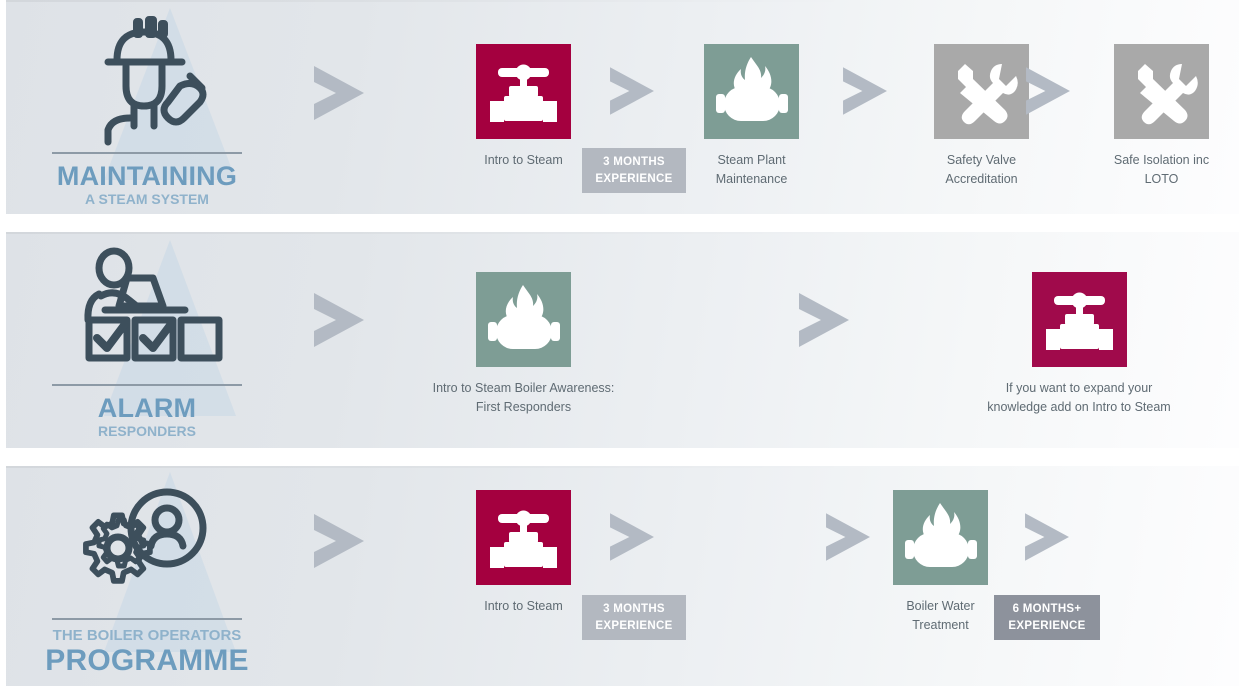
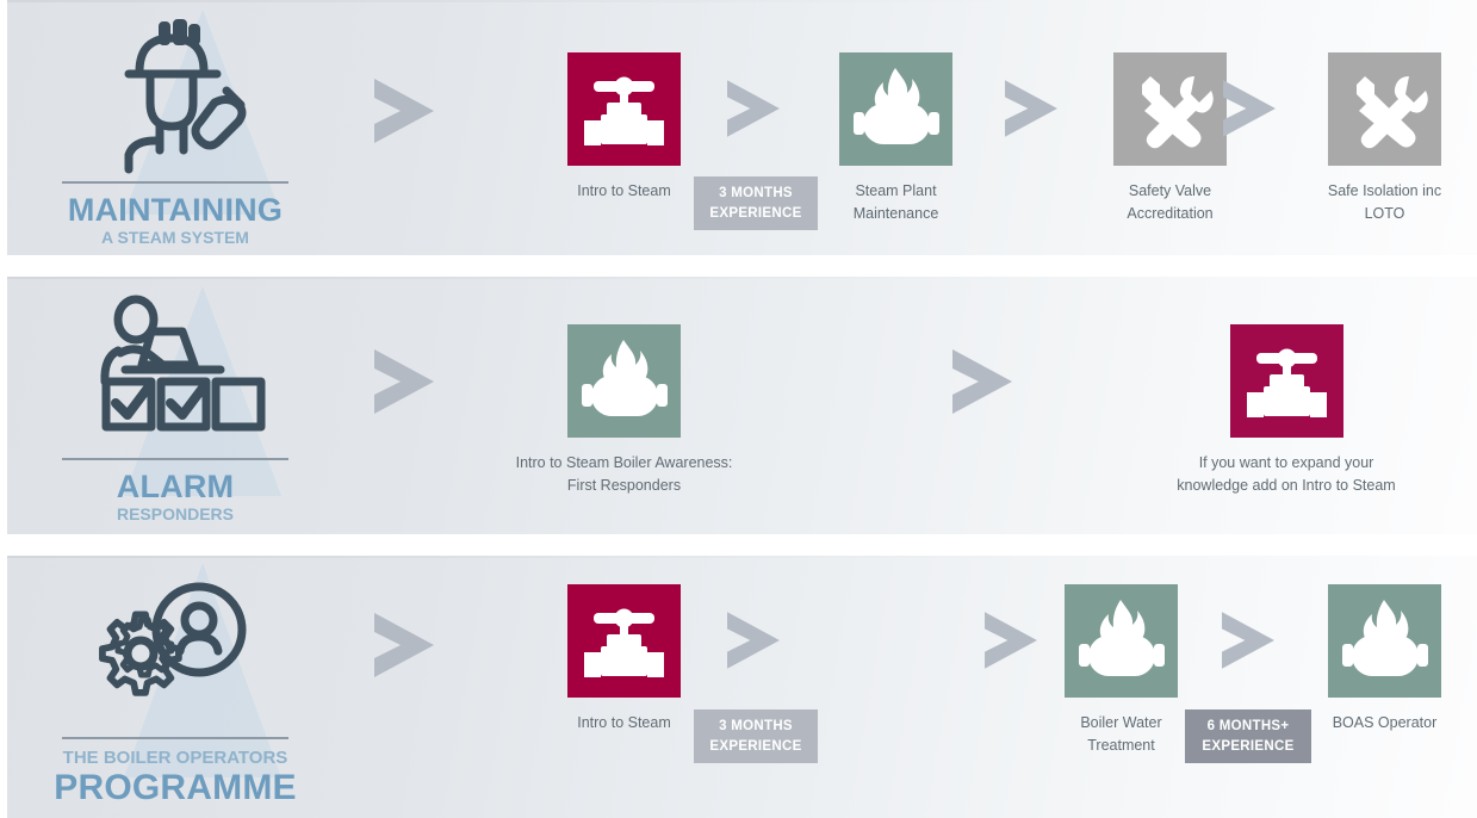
  MAINTAINING
  A STEAM SYSTEM
  Intro to Steam
  3 MONTHS
  EXPERIENCE
  Steam Plant
  Maintenance
  Safety Valve
  Accreditation
  Safe Isolation inc
  LOTO
  ALARM
  RESPONDERS
  Intro to Steam Boiler Awareness:
  First Responders
  If you want to expand your
  knowledge add on Intro to Steam
  THE BOILER OPERATORS
  PROGRAMME
  Intro to Steam
  3 MONTHS
  EXPERIENCE
  Boiler Water
  Treatment
  6 MONTHS+
  EXPERIENCE
+ BOAS Operator
